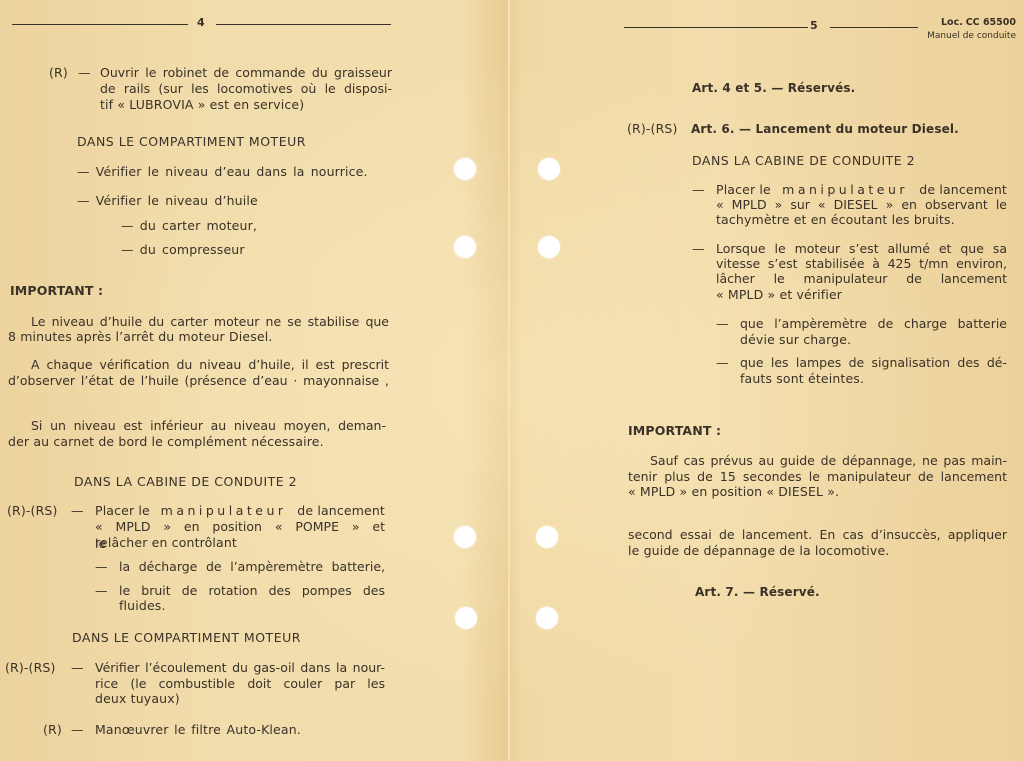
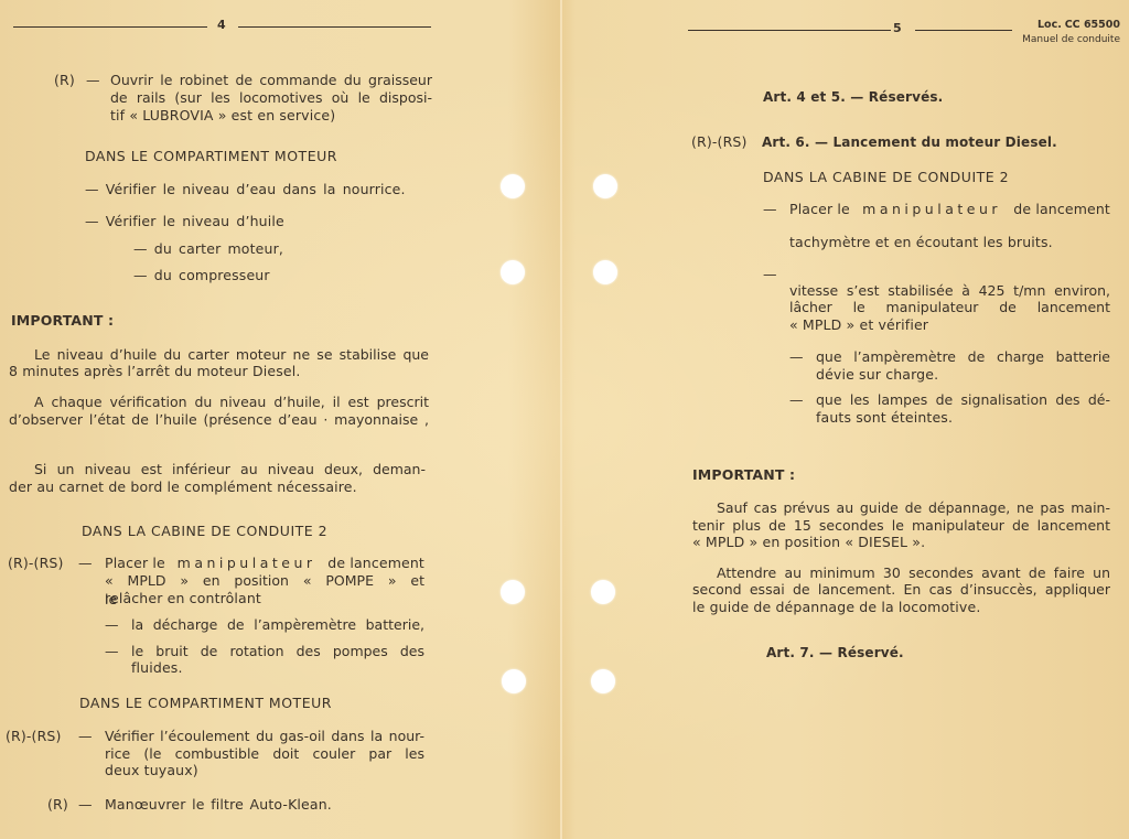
  4
  (R)
  —
  Ouvrir le robinet de commande du graisseur
  de rails (sur les locomotives où le disposi-
  tif « LUBROVIA » est en service)
  DANS LE COMPARTIMENT MOTEUR
  — Vérifier le niveau d’eau dans la nourrice.
  — Vérifier le niveau d’huile
  — du carter moteur,
  — du compresseur
  IMPORTANT :
  Le niveau d’huile du carter moteur ne se stabilise que
  8 minutes après l’arrêt du moteur Diesel.
  A chaque vérification du niveau d’huile, il est prescrit
  d’observer l’état de l’huile (présence d’eau · mayonnaise ,
- Si un niveau est inférieur au niveau moyen, deman-
+ Si un niveau est inférieur au niveau deux, deman-
  der au carnet de bord le complément nécessaire.
  DANS LA CABINE DE CONDUITE 2
  (R)-(RS)
  —
  Placer le
  manipulateur
  de lancement
  « MPLD » en position « POMPE » et le
  relâcher en contrôlant
  —
  la décharge de l’ampèremètre batterie,
  —
  le bruit de rotation des pompes des
  fluides.
  DANS LE COMPARTIMENT MOTEUR
  (R)-(RS)
  —
  Vérifier l’écoulement du gas-oil dans la nour-
  rice (le combustible doit couler par les
  deux tuyaux)
  (R)
  —
  Manœuvrer le filtre Auto-Klean.
  5
  Loc. CC 65500
  Manuel de conduite
  Art. 4 et 5. — Réservés.
  (R)-(RS)
  Art. 6. — Lancement du moteur Diesel.
  DANS LA CABINE DE CONDUITE 2
  —
  Placer le
  manipulateur
  de lancement
- « MPLD » sur « DIESEL » en observant le
  tachymètre et en écoutant les bruits.
  —
- Lorsque le moteur s’est allumé et que sa
  vitesse s’est stabilisée à 425 t/mn environ,
  lâcher le manipulateur de lancement
  « MPLD » et vérifier
  —
  que l’ampèremètre de charge batterie
  dévie sur charge.
  —
  que les lampes de signalisation des dé-
  fauts sont éteintes.
  IMPORTANT :
  Sauf cas prévus au guide de dépannage, ne pas main-
  tenir plus de 15 secondes le manipulateur de lancement
  « MPLD » en position « DIESEL ».
+ Attendre au minimum 30 secondes avant de faire un
  second essai de lancement. En cas d’insuccès, appliquer
  le guide de dépannage de la locomotive.
  Art. 7. — Réservé.
